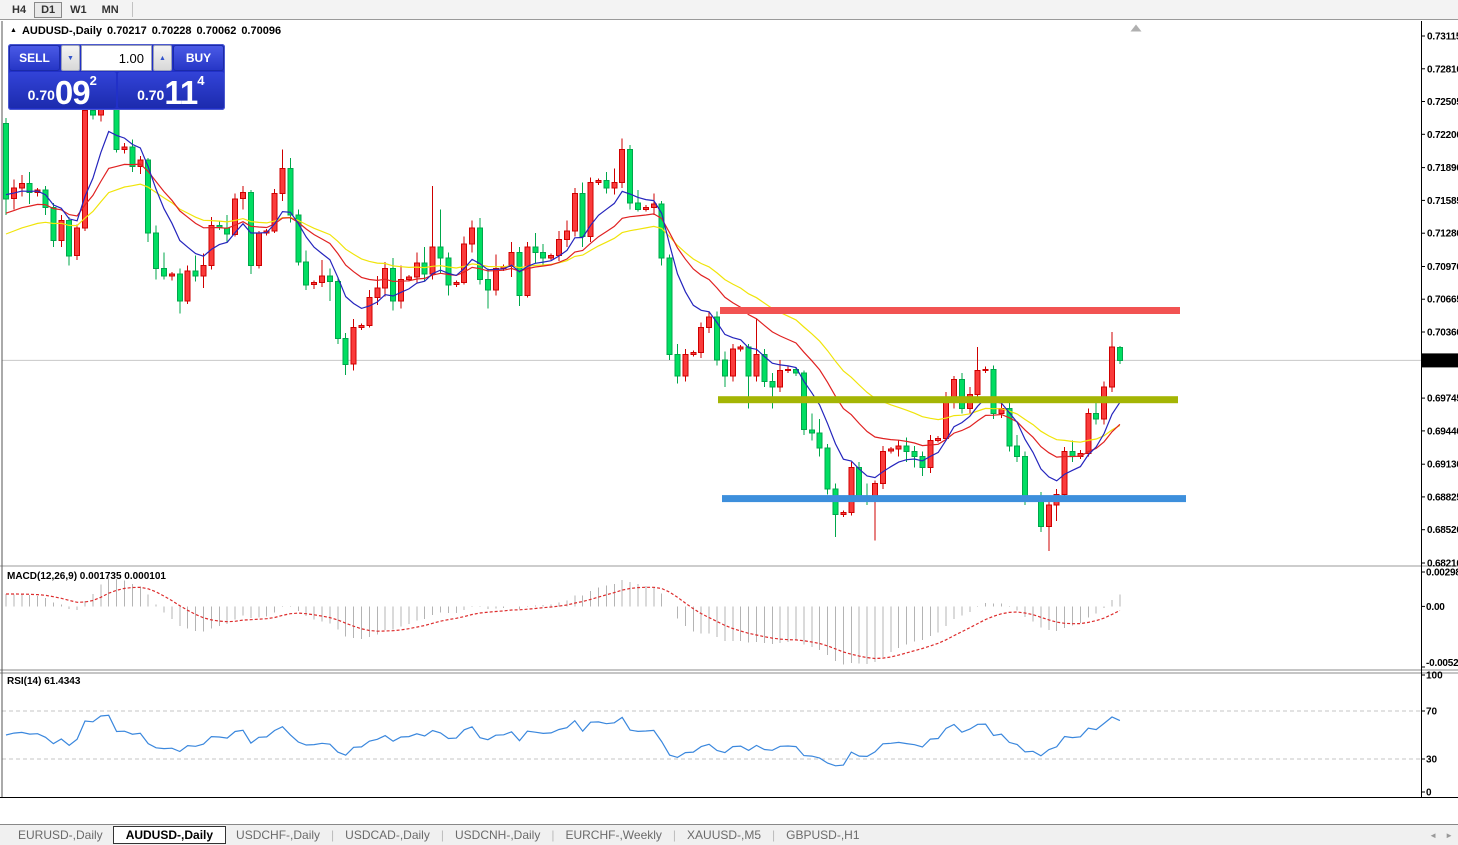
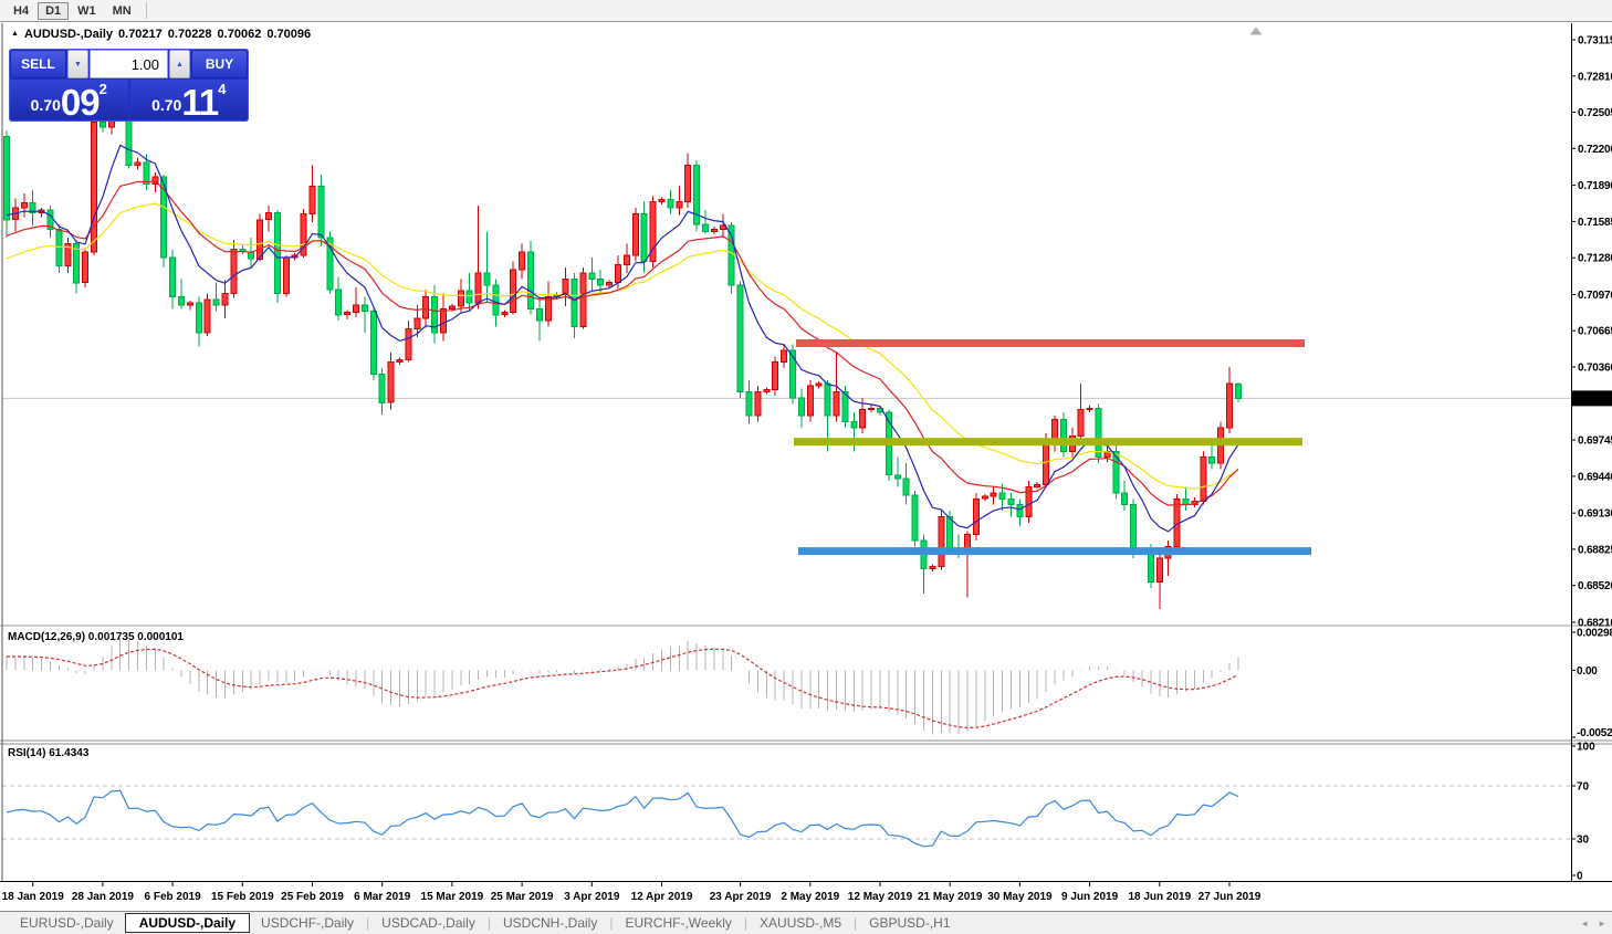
  H4
  D1
  W1
  MN
  0.7311
  0.7281
  0.7250
  0.7220
  0.7189
  0.7158
  0.7128
  0.7097
  0.7066
  0.7036
  0.6974
  0.6944
  0.6913
  0.6882
  0.6852
  0.6821
  0.70096
  0.0029
  0.00
  -0.0052
  100
  70
  30
  0
+ 18 Jan 2019
+ 28 Jan 2019
+ 6 Feb 2019
+ 15 Feb 2019
+ 25 Feb 2019
+ 6 Mar 2019
+ 15 Mar 2019
+ 25 Mar 2019
+ 3 Apr 2019
+ 12 Apr 2019
+ 23 Apr 2019
+ 2 May 2019
+ 12 May 2019
+ 21 May 2019
+ 30 May 2019
+ 9 Jun 2019
+ 18 Jun 2019
+ 27 Jun 2019
  AUDUSD-,Daily
  0.70217
  0.70228
  0.70062
  0.70096
  SELL
  1.00
  BUY
  0.70
  09
  2
  0.70
  11
  4
  MACD(12,26,9) 0.001735 0.000101
  RSI(14) 61.4343
  EURUSD-,Daily
  AUDUSD-,Daily
  USDCHF-,Daily
  |
  USDCAD-,Daily
  |
  USDCNH-,Daily
  |
  EURCHF-,Weekly
  |
  XAUUSD-,M5
  |
  GBPUSD-,H1
  ◄
  ►
